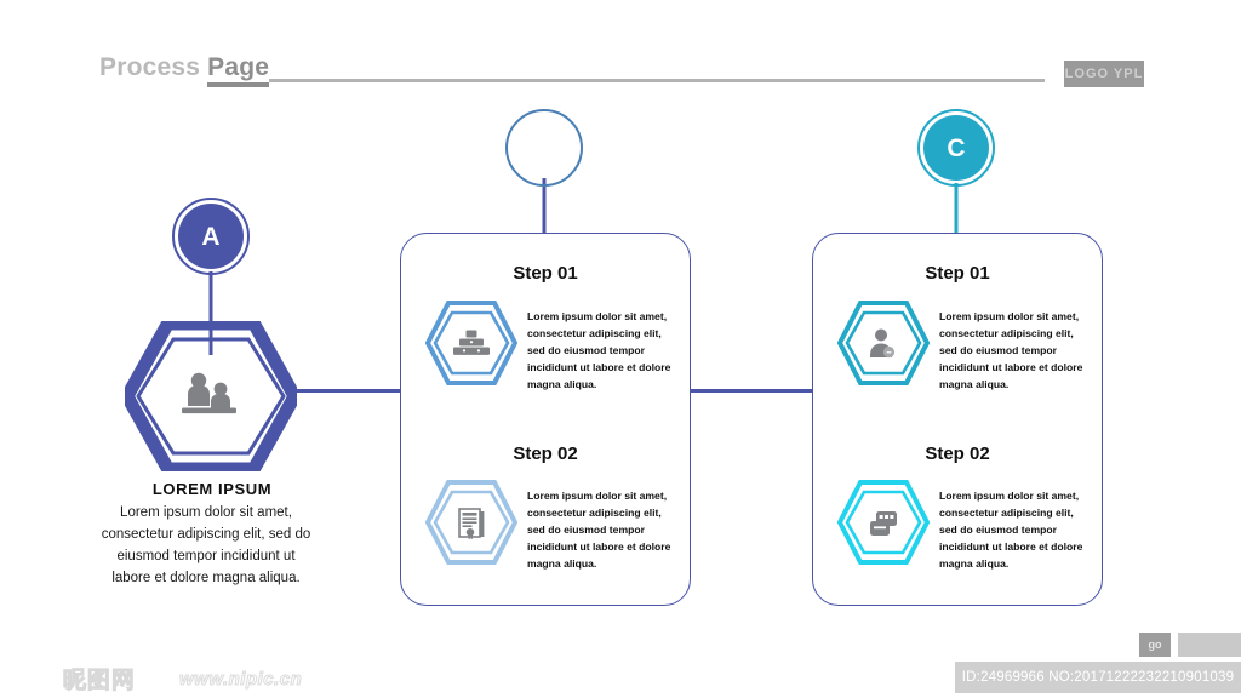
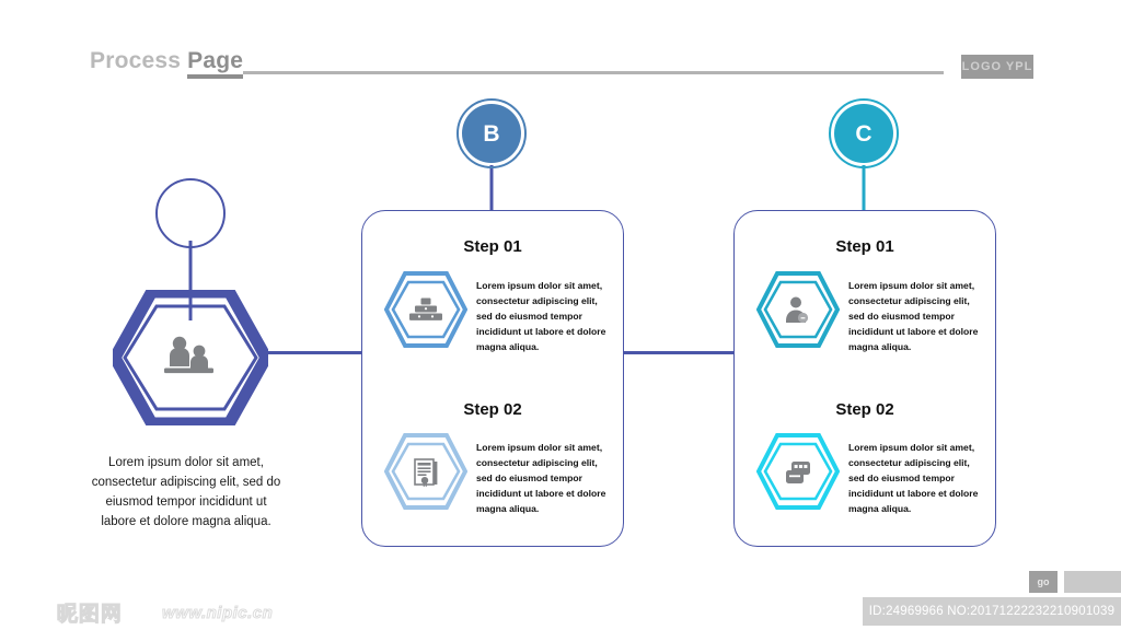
  Process Page
  LOGO YPL
- A
- LOREM IPSUM
  Lorem ipsum dolor sit amet, consectetur adipiscing elit, sed do eiusmod tempor incididunt ut labore et dolore magna aliqua.
+ B
  C
  Step 01
  Lorem ipsum dolor sit amet, consectetur adipiscing elit, sed do eiusmod tempor incididunt ut labore et dolore magna aliqua.
  Step 02
  Lorem ipsum dolor sit amet, consectetur adipiscing elit, sed do eiusmod tempor incididunt ut labore et dolore magna aliqua.
  Step 01
  Lorem ipsum dolor sit amet, consectetur adipiscing elit, sed do eiusmod tempor incididunt ut labore et dolore magna aliqua.
  Step 02
  Lorem ipsum dolor sit amet, consectetur adipiscing elit, sed do eiusmod tempor incididunt ut labore et dolore magna aliqua.
  昵图网
  www.nipic.cn
  go
  ID:24969966 NO:20171222232210901039
